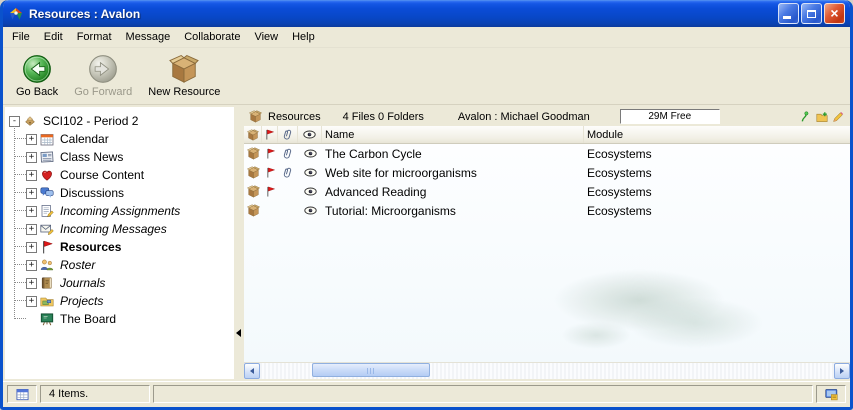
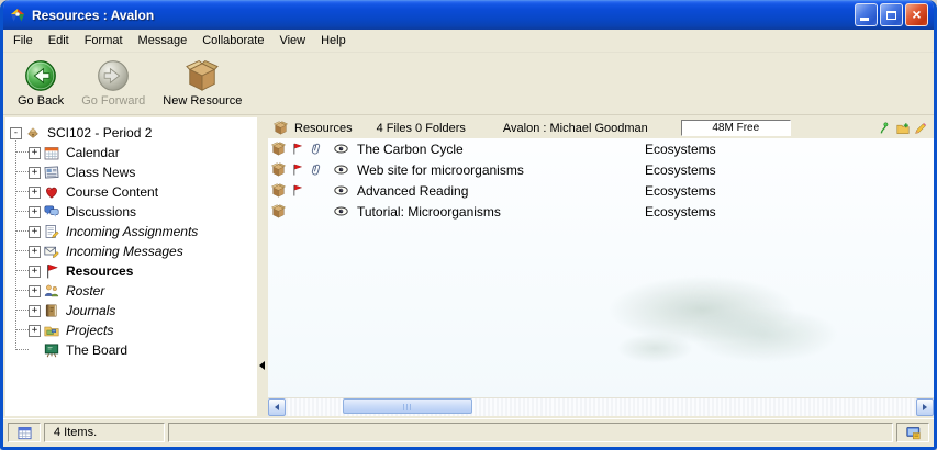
  Resources : Avalon
  ×
  File
  Edit
  Format
  Message
  Collaborate
  View
  Help
  Go Back
  Go Forward
  New Resource
  -
  SCI102 - Period 2
  +
  Calendar
  +
  Class News
  +
  Course Content
  +
  Discussions
  +
  Incoming Assignments
  +
  Incoming Messages
  +
  Resources
  +
  Roster
  +
  Journals
  +
  Projects
  The Board
  Resources
  4 Files 0 Folders
  Avalon : Michael Goodman
- 29M Free
+ 48M Free
- Name
- Module
  The Carbon Cycle
  Ecosystems
  Web site for microorganisms
  Ecosystems
  Advanced Reading
  Ecosystems
  Tutorial: Microorganisms
  Ecosystems
  4 Items.
